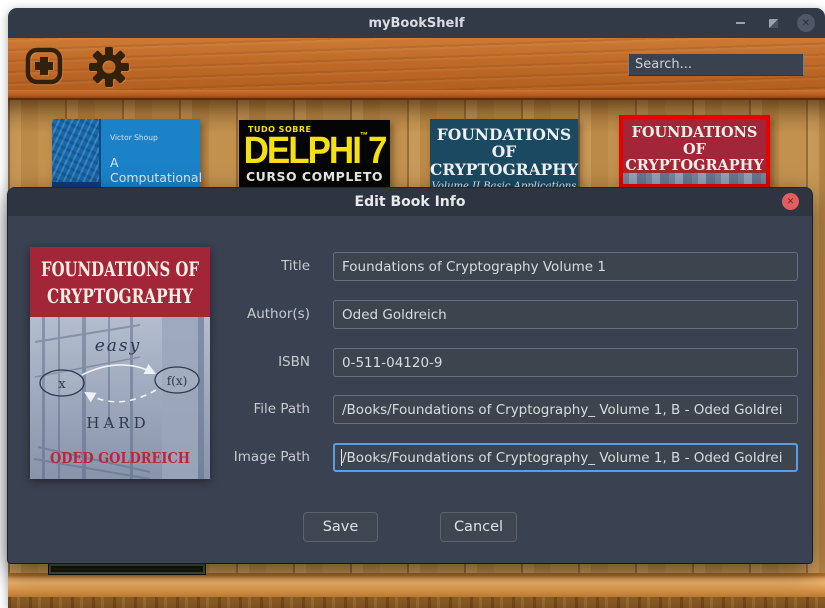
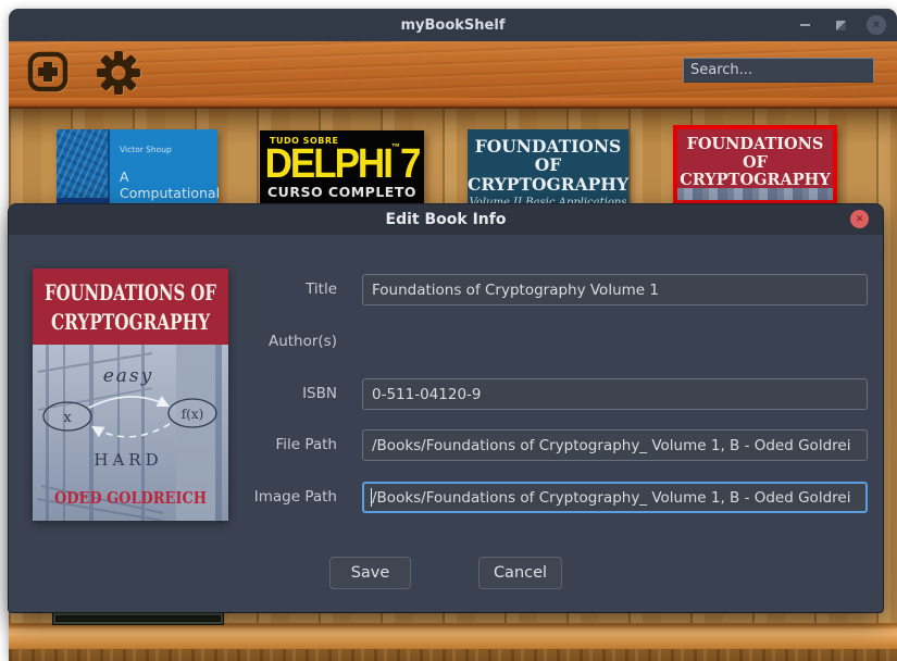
  myBookShelf
  ✕
  Search...
  Victor Shoup
  A Computational
  TUDO SOBRE
  DELPHI™7
  CURSO COMPLETO
  FOUNDATIONS OF
  CRYPTOGRAPHY
  Volume II Basic Applications
  FOUNDATIONS OF
  CRYPTOGRAPHY
  Edit Book Info
  ✕
  FOUNDATIONS OF
  CRYPTOGRAPHY
  easy
  x
  f(x)
  HARD
  ODED GOLDREICH
  Title
  Foundations of Cryptography Volume 1
  Author(s)
- Oded Goldreich
  ISBN
  0-511-04120-9
  File Path
  /Books/Foundations of Cryptography_ Volume 1, B - Oded Goldrei
  Image Path
  /Books/Foundations of Cryptography_ Volume 1, B - Oded Goldrei
  Save
  Cancel
